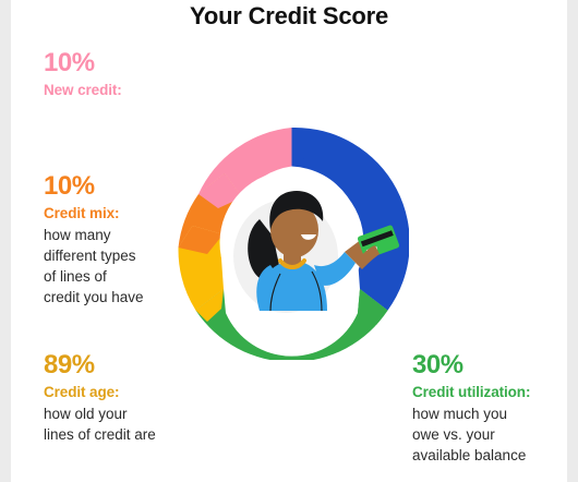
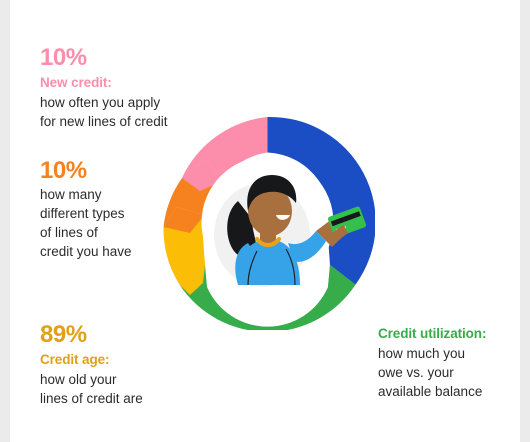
- Your Credit Score
  10%
  New credit:
+ how often you apply
+ for new lines of credit
  10%
- Credit mix:
  how many
  different types
  of lines of
  credit you have
  89%
  Credit age:
  how old your
  lines of credit are
- 30%
  Credit utilization:
  how much you
  owe vs. your
  available balance
